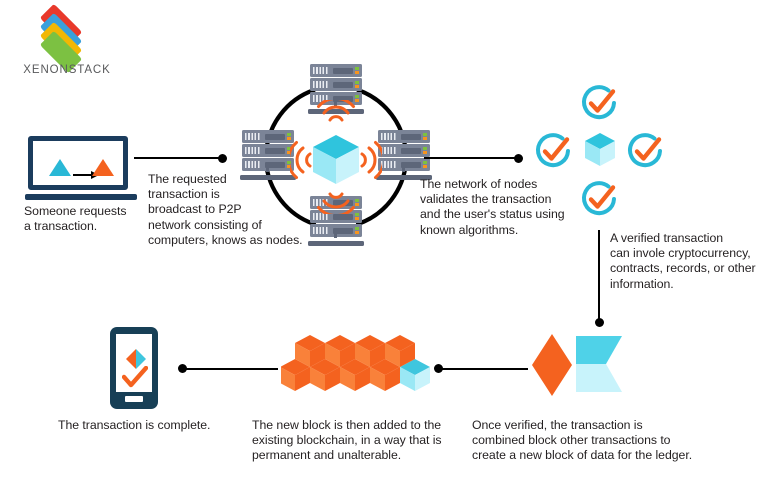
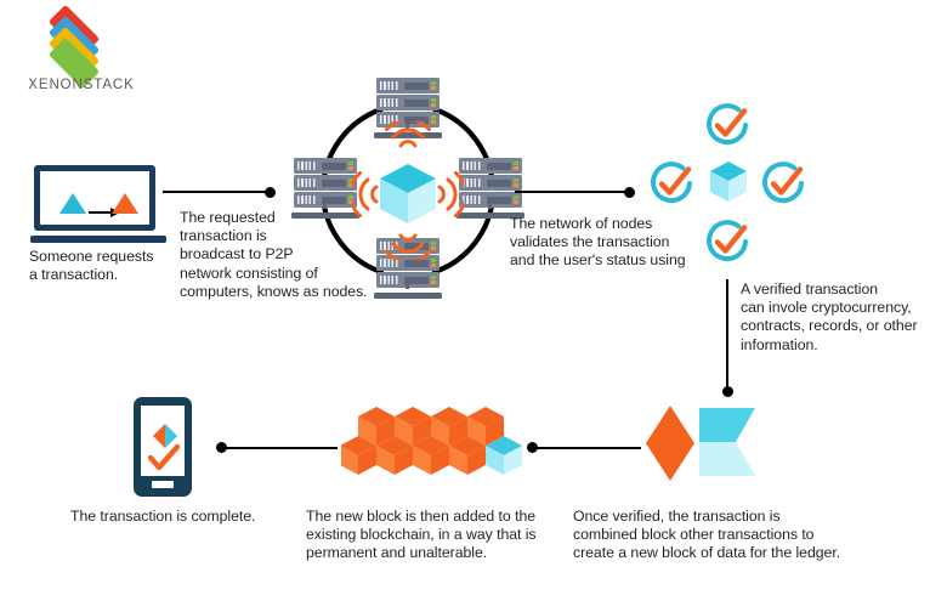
  XENONSTACK
  Someone requests
  a transaction.
  The requested
  transaction is
  broadcast to P2P
  network consisting of
  computers, knows as nodes.
  The network of nodes
  validates the transaction
  and the user's status using
- known algorithms.
  A verified transaction
  can invole cryptocurrency,
  contracts, records, or other
  information.
  Once verified, the transaction is
  combined block other transactions to
  create a new block of data for the ledger.
  The new block is then added to the
  existing blockchain, in a way that is
  permanent and unalterable.
  The transaction is complete.
